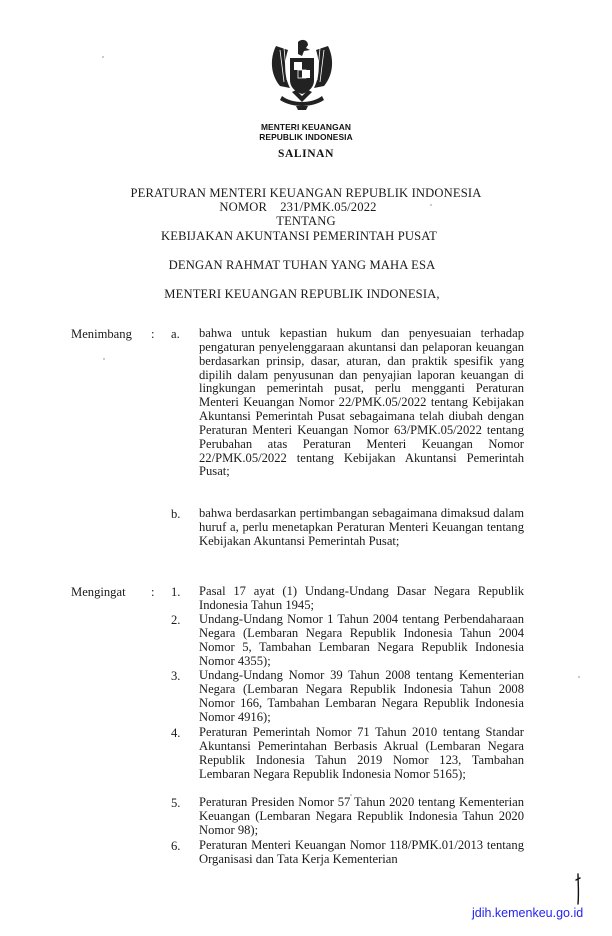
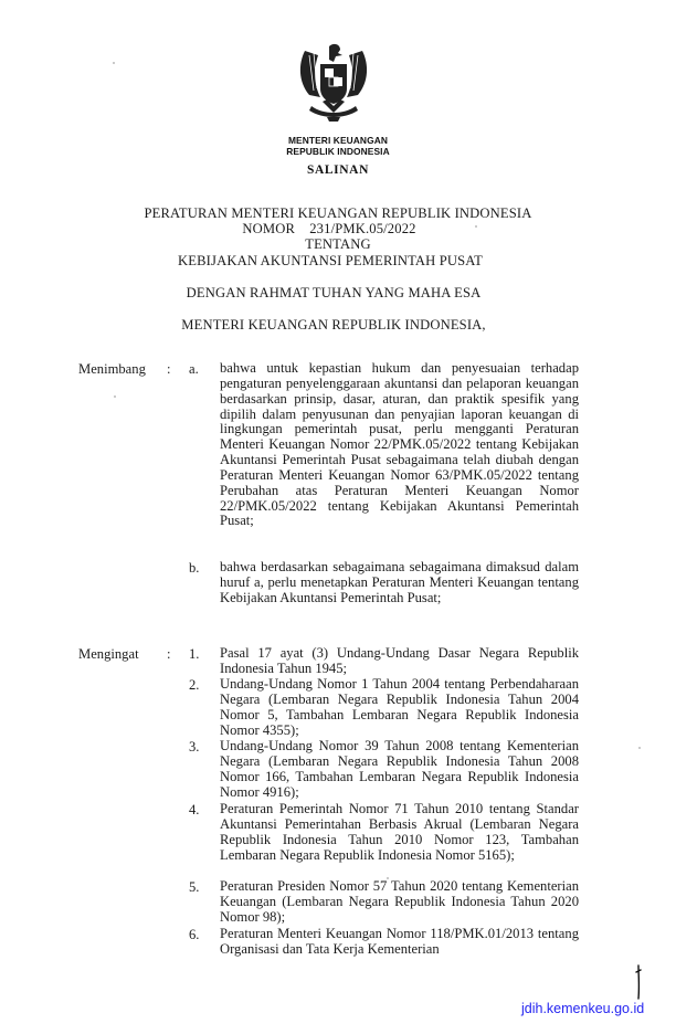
  MENTERI KEUANGAN
  REPUBLIK INDONESIA
  SALINAN
  PERATURAN MENTERI KEUANGAN REPUBLIK INDONESIA
  NOMOR 231/PMK.05/2022
  TENTANG
  KEBIJAKAN AKUNTANSI PEMERINTAH PUSAT
  DENGAN RAHMAT TUHAN YANG MAHA ESA
  MENTERI KEUANGAN REPUBLIK INDONESIA,
  Menimbang
  :
  a.
  bahwa untuk kepastian hukum dan penyesuaian terhadap pengaturan penyelenggaraan akuntansi dan pelaporan keuangan berdasarkan prinsip, dasar, aturan, dan praktik spesifik yang dipilih dalam penyusunan dan penyajian laporan keuangan di lingkungan pemerintah pusat, perlu mengganti Peraturan Menteri Keuangan Nomor 22/PMK.05/2022 tentang Kebijakan Akuntansi Pemerintah Pusat sebagaimana telah diubah dengan Peraturan Menteri Keuangan Nomor 63/PMK.05/2022 tentang Perubahan atas Peraturan Menteri Keuangan Nomor 22/PMK.05/2022 tentang Kebijakan Akuntansi Pemerintah Pusat;
  b.
- bahwa berdasarkan pertimbangan sebagaimana dimaksud dalam huruf a, perlu menetapkan Peraturan Menteri Keuangan tentang Kebijakan Akuntansi Pemerintah Pusat;
+ bahwa berdasarkan sebagaimana sebagaimana dimaksud dalam huruf a, perlu menetapkan Peraturan Menteri Keuangan tentang Kebijakan Akuntansi Pemerintah Pusat;
  Mengingat
  :
  1.
- Pasal 17 ayat (1) Undang-Undang Dasar Negara Republik Indonesia Tahun 1945;
+ Pasal 17 ayat (3) Undang-Undang Dasar Negara Republik Indonesia Tahun 1945;
  2.
  Undang-Undang Nomor 1 Tahun 2004 tentang Perbendaharaan Negara (Lembaran Negara Republik Indonesia Tahun 2004 Nomor 5, Tambahan Lembaran Negara Republik Indonesia Nomor 4355);
  3.
  Undang-Undang Nomor 39 Tahun 2008 tentang Kementerian Negara (Lembaran Negara Republik Indonesia Tahun 2008 Nomor 166, Tambahan Lembaran Negara Republik Indonesia Nomor 4916);
  4.
- Peraturan Pemerintah Nomor 71 Tahun 2010 tentang Standar Akuntansi Pemerintahan Berbasis Akrual (Lembaran Negara Republik Indonesia Tahun 2019 Nomor 123, Tambahan Lembaran Negara Republik Indonesia Nomor 5165);
+ Peraturan Pemerintah Nomor 71 Tahun 2010 tentang Standar Akuntansi Pemerintahan Berbasis Akrual (Lembaran Negara Republik Indonesia Tahun 2010 Nomor 123, Tambahan Lembaran Negara Republik Indonesia Nomor 5165);
  5.
  Peraturan Presiden Nomor 57 Tahun 2020 tentang Kementerian Keuangan (Lembaran Negara Republik Indonesia Tahun 2020 Nomor 98);
  6.
  Peraturan Menteri Keuangan Nomor 118/PMK.01/2013 tentang Organisasi dan Tata Kerja Kementerian
  jdih.kemenkeu.go.id
